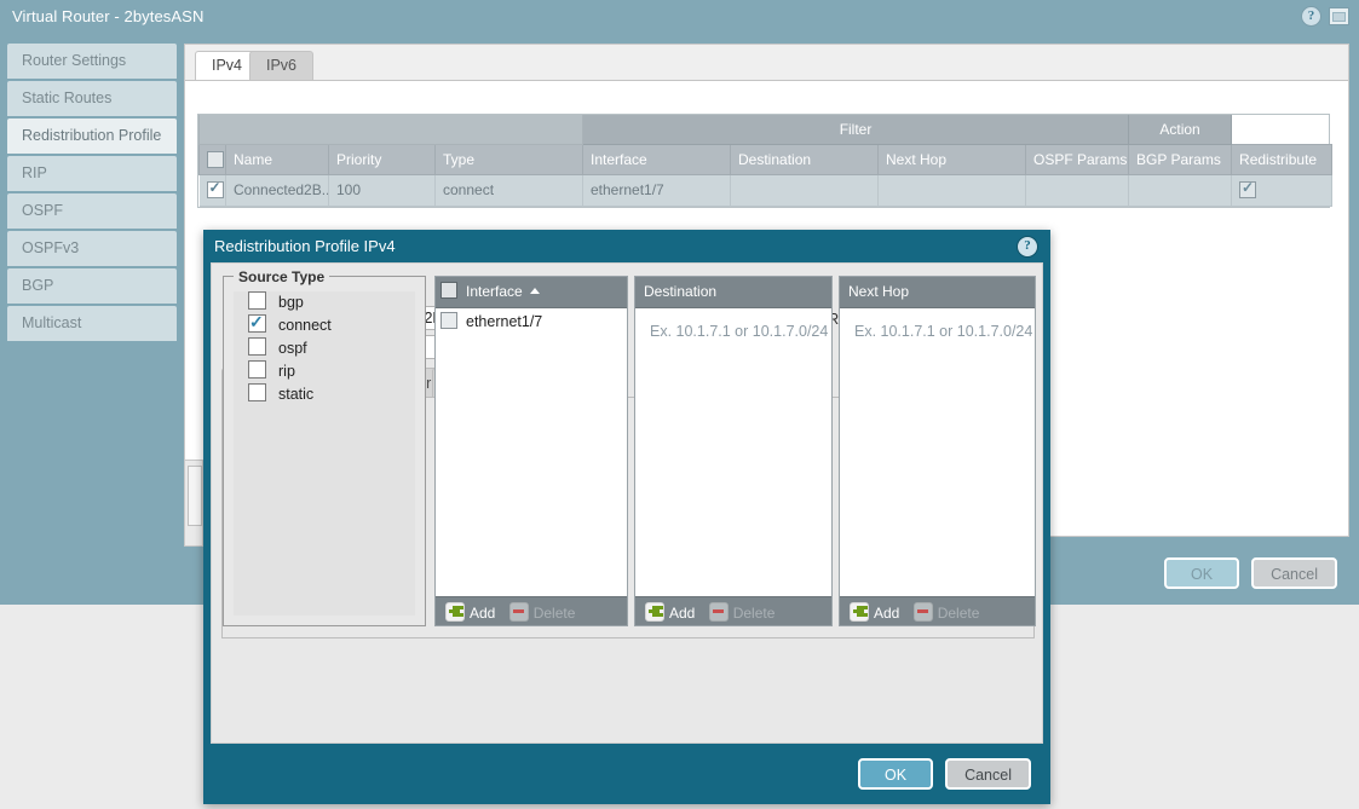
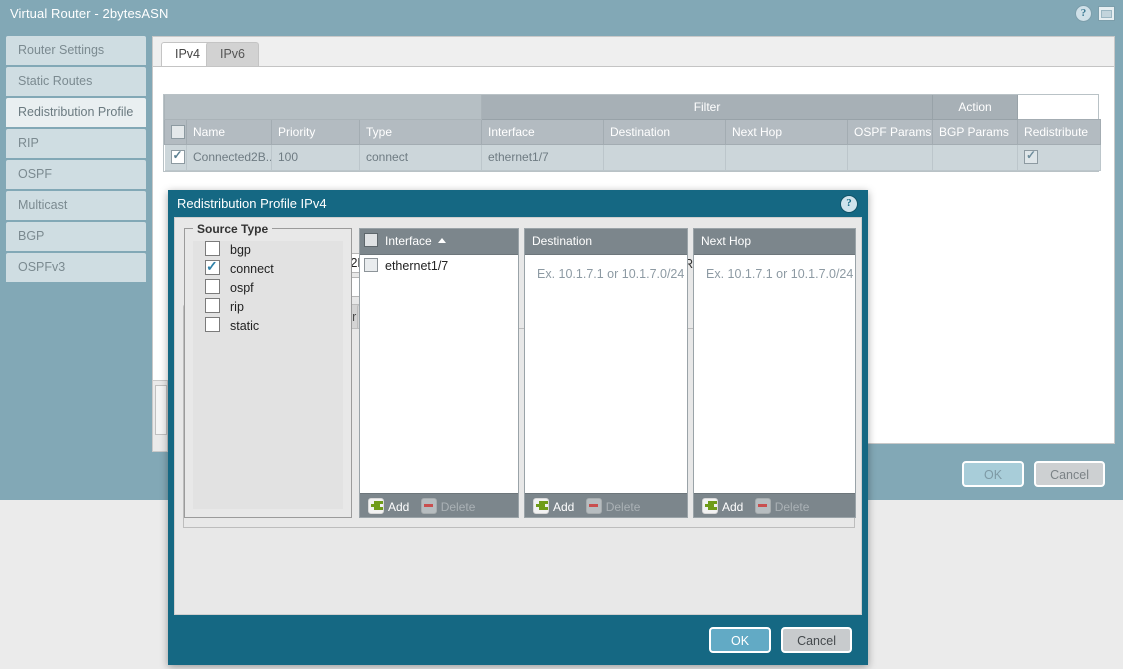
  Virtual Router - 2bytesASN
  ?
  Router Settings
  Static Routes
  Redistribution Profile
  RIP
  OSPF
- OSPFv3
+ Multicast
  BGP
- Multicast
+ OSPFv3
  IPv4
  IPv6
  	Filter	Action
  	Name	Priority	Type	Interface	Destination	Next Hop	OSPF Params	BGP Params	Redistribute
  	Connected2B..	100	connect	ethernet1/7
  OK
  Cancel
  Redistribution Profile IPv4
  ?
  Source Type
  bgp
  connect
  ospf
  rip
  static
  Interface
  ethernet1/7
  Add Delete
  Destination
  Ex. 10.1.7.1 or 10.1.7.0/24
  Add Delete
  Next Hop
  Ex. 10.1.7.1 or 10.1.7.0/24
  Add Delete
  OK
  Cancel
